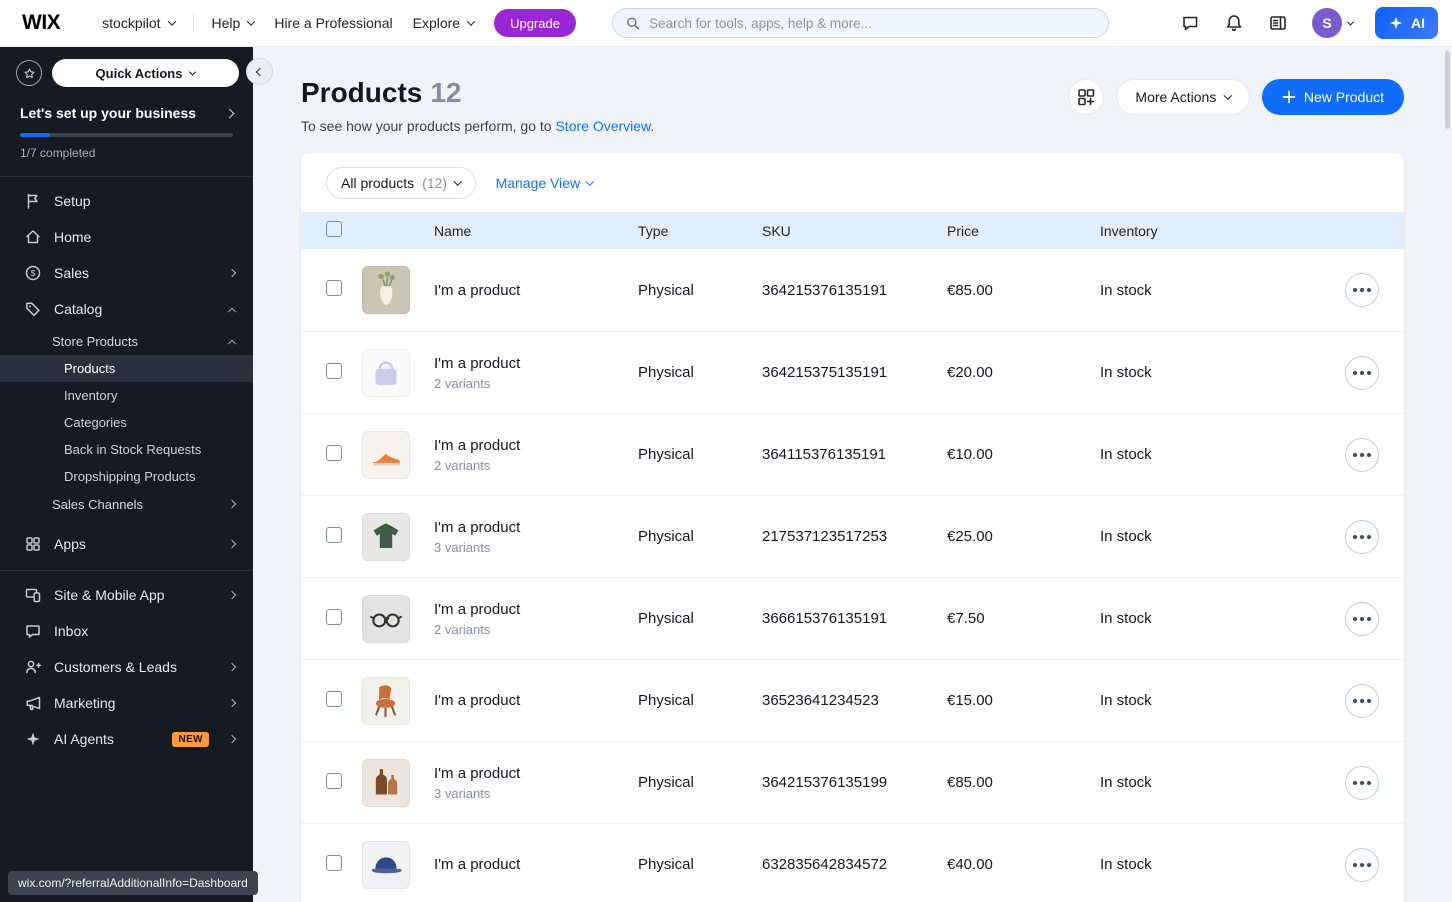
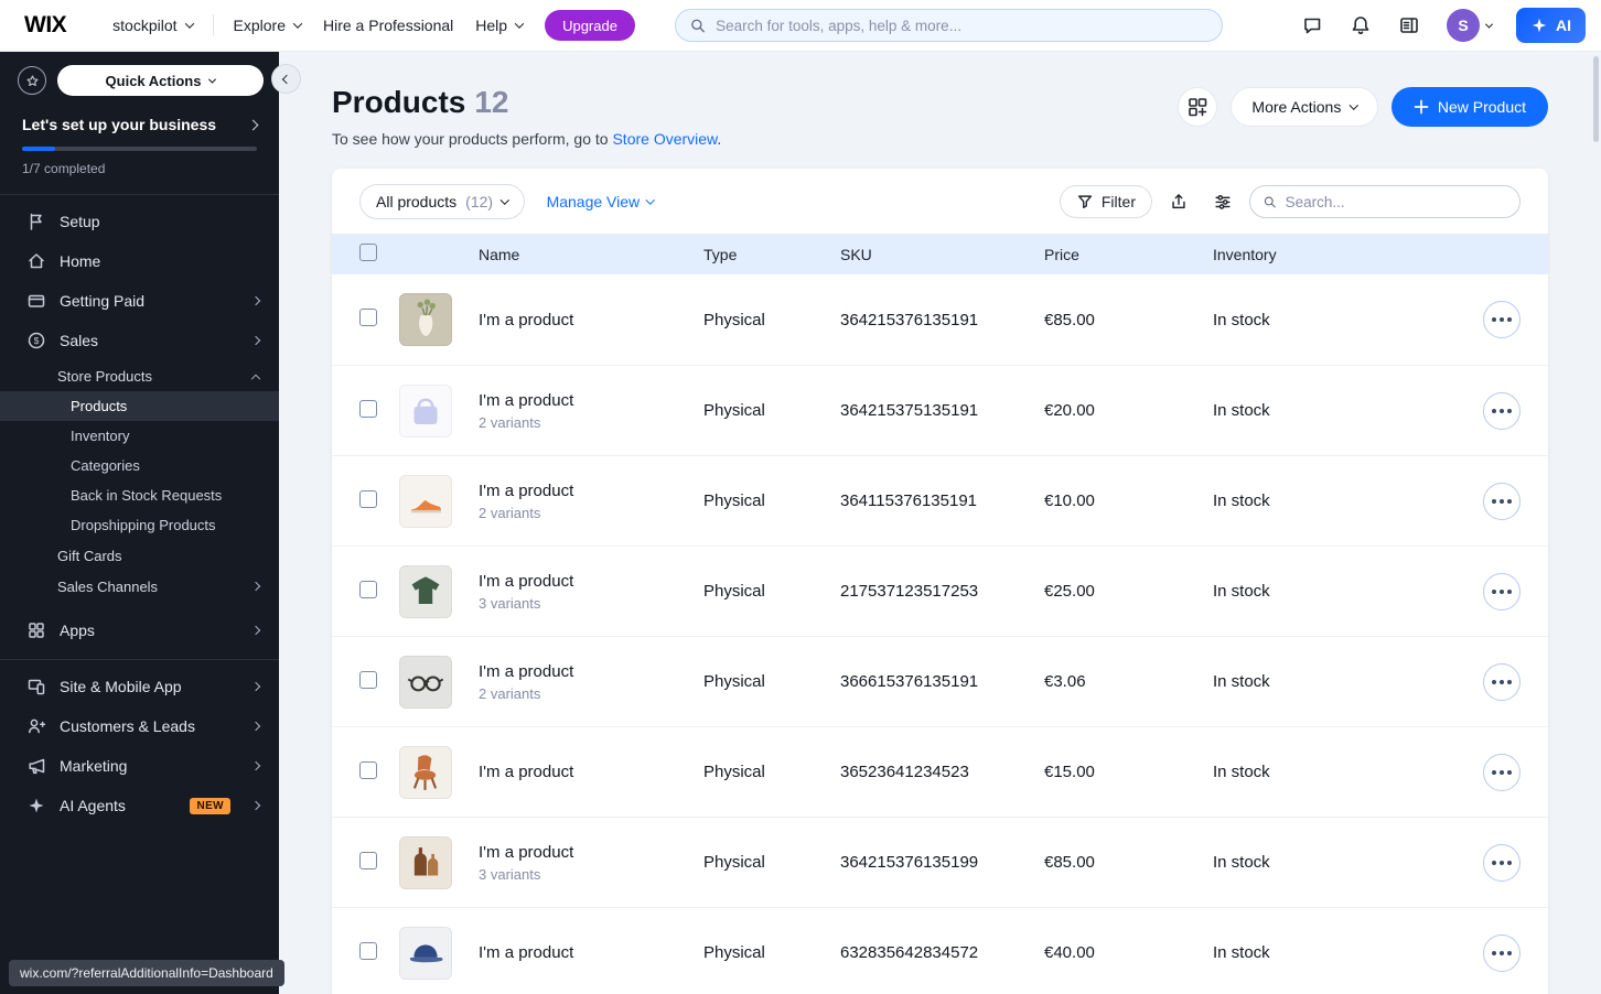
  WIX
  stockpilot
- Help
+ Explore
  Hire a Professional
- Explore
+ Help
  Upgrade
  Search for tools, apps, help & more...
  S
  AI
  Quick Actions
  Let's set up your business
  1/7 completed
  Setup
  Home
+ Getting Paid
  $
  Sales
- Catalog
  Store Products
  Products
  Inventory
  Categories
  Back in Stock Requests
  Dropshipping Products
+ Gift Cards
  Sales Channels
  Apps
  Site & Mobile App
- Inbox
  Customers & Leads
  Marketing
  AI Agents
  NEW
  Products 12
  To see how your products perform, go to Store Overview.
  More Actions
  New Product
  All products
  (12)
  Manage View
+ Filter
+ Search...
  Name
  Type
  SKU
  Price
  Inventory
  I'm a product
  Physical
  364215376135191
  €85.00
  In stock
  I'm a product
  2 variants
  Physical
  364215375135191
  €20.00
  In stock
  I'm a product
  2 variants
  Physical
  364115376135191
  €10.00
  In stock
  I'm a product
  3 variants
  Physical
  217537123517253
  €25.00
  In stock
  I'm a product
  2 variants
  Physical
  366615376135191
- €7.50
+ €3.06
  In stock
  I'm a product
  Physical
  36523641234523
  €15.00
  In stock
  I'm a product
  3 variants
  Physical
  364215376135199
  €85.00
  In stock
  I'm a product
  Physical
  632835642834572
  €40.00
  In stock
  wix.com/?referralAdditionalInfo=Dashboard
